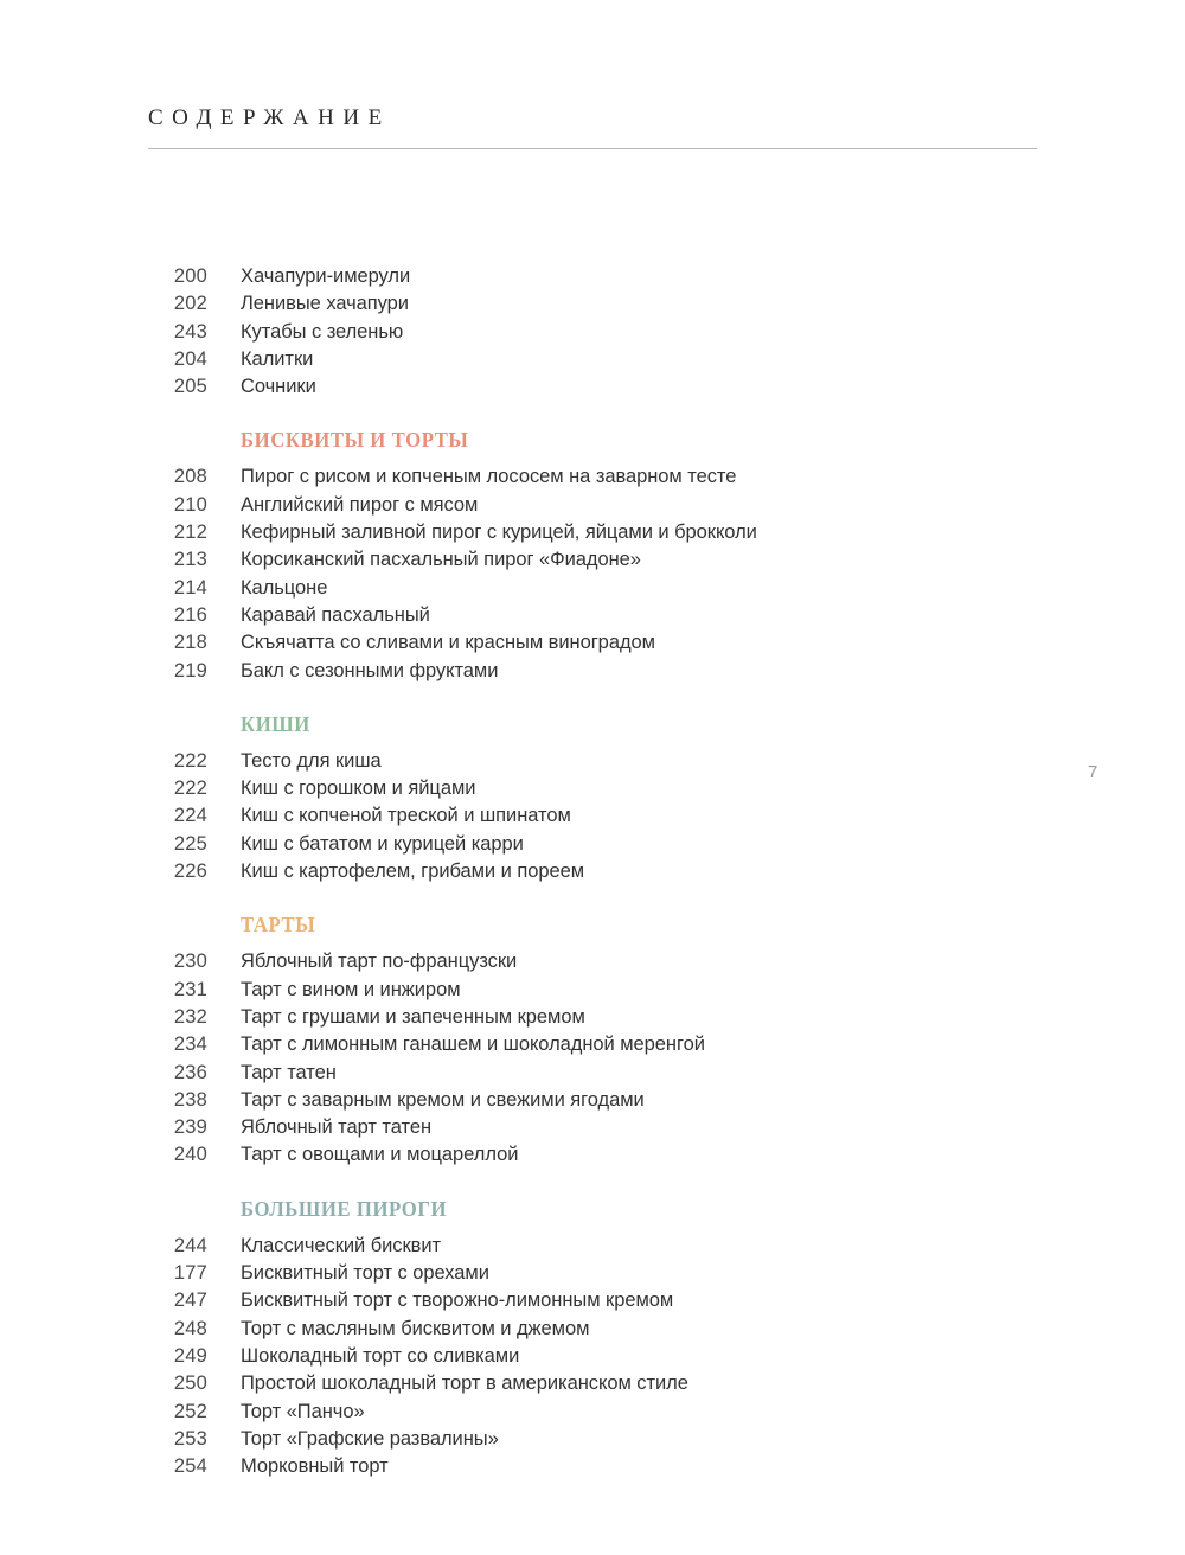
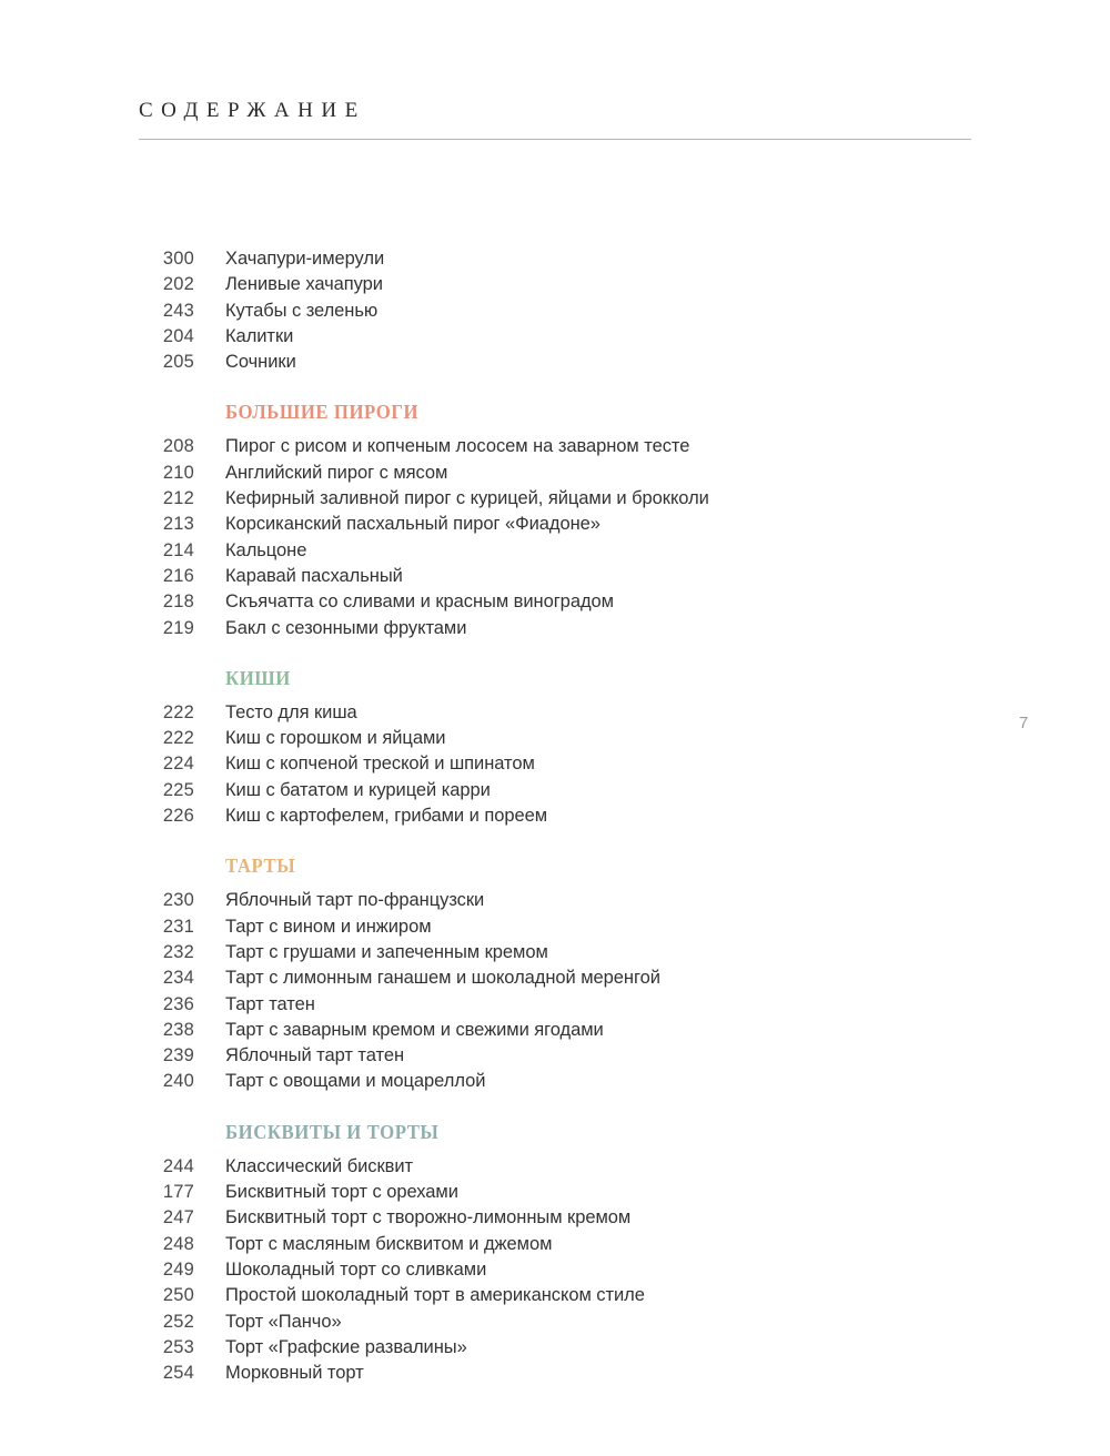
  СОДЕРЖАНИЕ
  7
- 200
+ 300
  Хачапури-имерули
  202
  Ленивые хачапури
  243
  Кутабы с зеленью
  204
  Калитки
  205
  Сочники
- БИСКВИТЫ И ТОРТЫ
+ БОЛЬШИЕ ПИРОГИ
  208
  Пирог с рисом и копченым лососем на заварном тесте
  210
  Английский пирог с мясом
  212
  Кефирный заливной пирог с курицей, яйцами и брокколи
  213
  Корсиканский пасхальный пирог «Фиадоне»
  214
  Кальцоне
  216
  Каравай пасхальный
  218
  Скъячатта со сливами и красным виноградом
  219
  Бакл с сезонными фруктами
  КИШИ
  222
  Тесто для киша
  222
  Киш с горошком и яйцами
  224
  Киш с копченой треской и шпинатом
  225
  Киш с бататом и курицей карри
  226
  Киш с картофелем, грибами и пореем
  ТАРТЫ
  230
  Яблочный тарт по-французски
  231
  Тарт с вином и инжиром
  232
  Тарт с грушами и запеченным кремом
  234
  Тарт с лимонным ганашем и шоколадной меренгой
  236
  Тарт татен
  238
  Тарт с заварным кремом и свежими ягодами
  239
  Яблочный тарт татен
  240
  Тарт с овощами и моцареллой
- БОЛЬШИЕ ПИРОГИ
+ БИСКВИТЫ И ТОРТЫ
  244
  Классический бисквит
  177
  Бисквитный торт с орехами
  247
  Бисквитный торт с творожно-лимонным кремом
  248
  Торт с масляным бисквитом и джемом
  249
  Шоколадный торт со сливками
  250
  Простой шоколадный торт в американском стиле
  252
  Торт «Панчо»
  253
  Торт «Графские развалины»
  254
  Морковный торт
